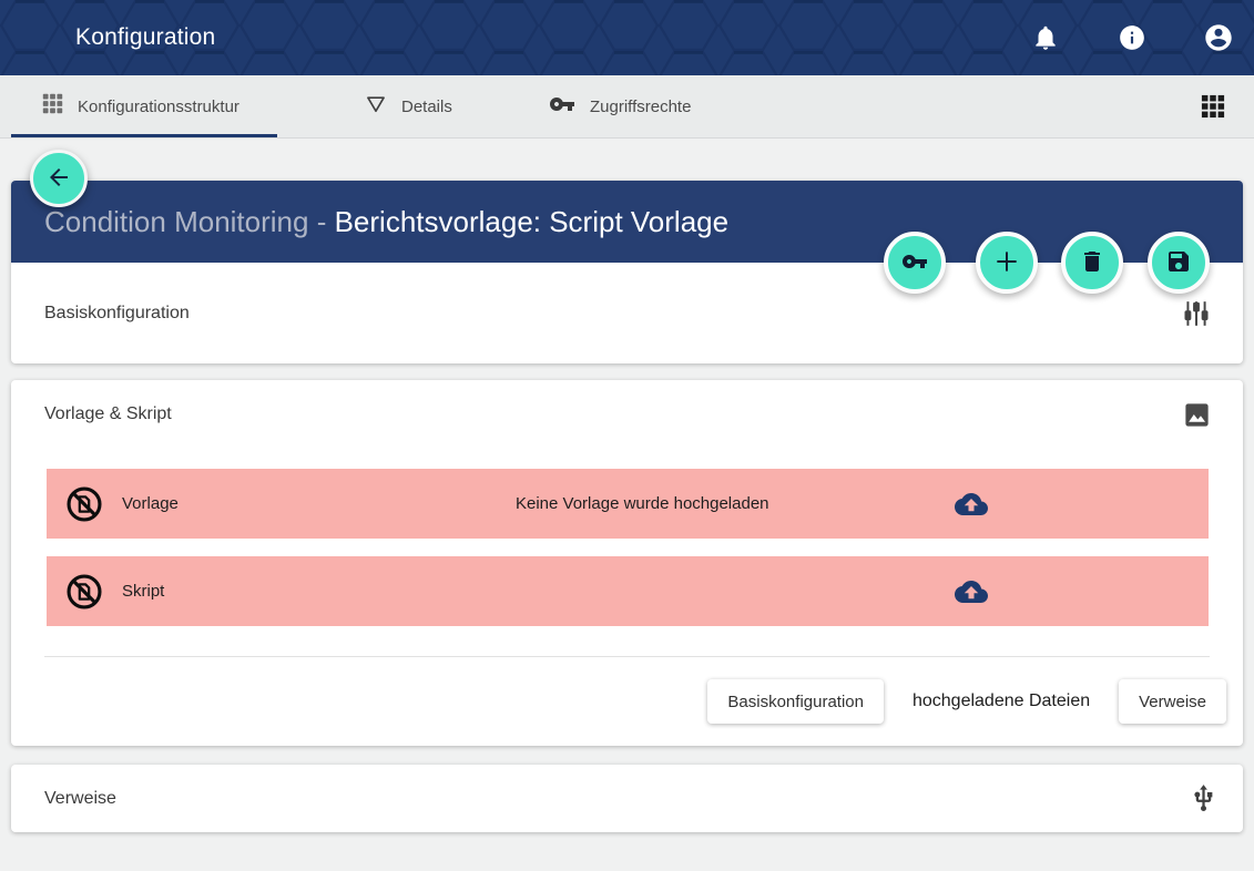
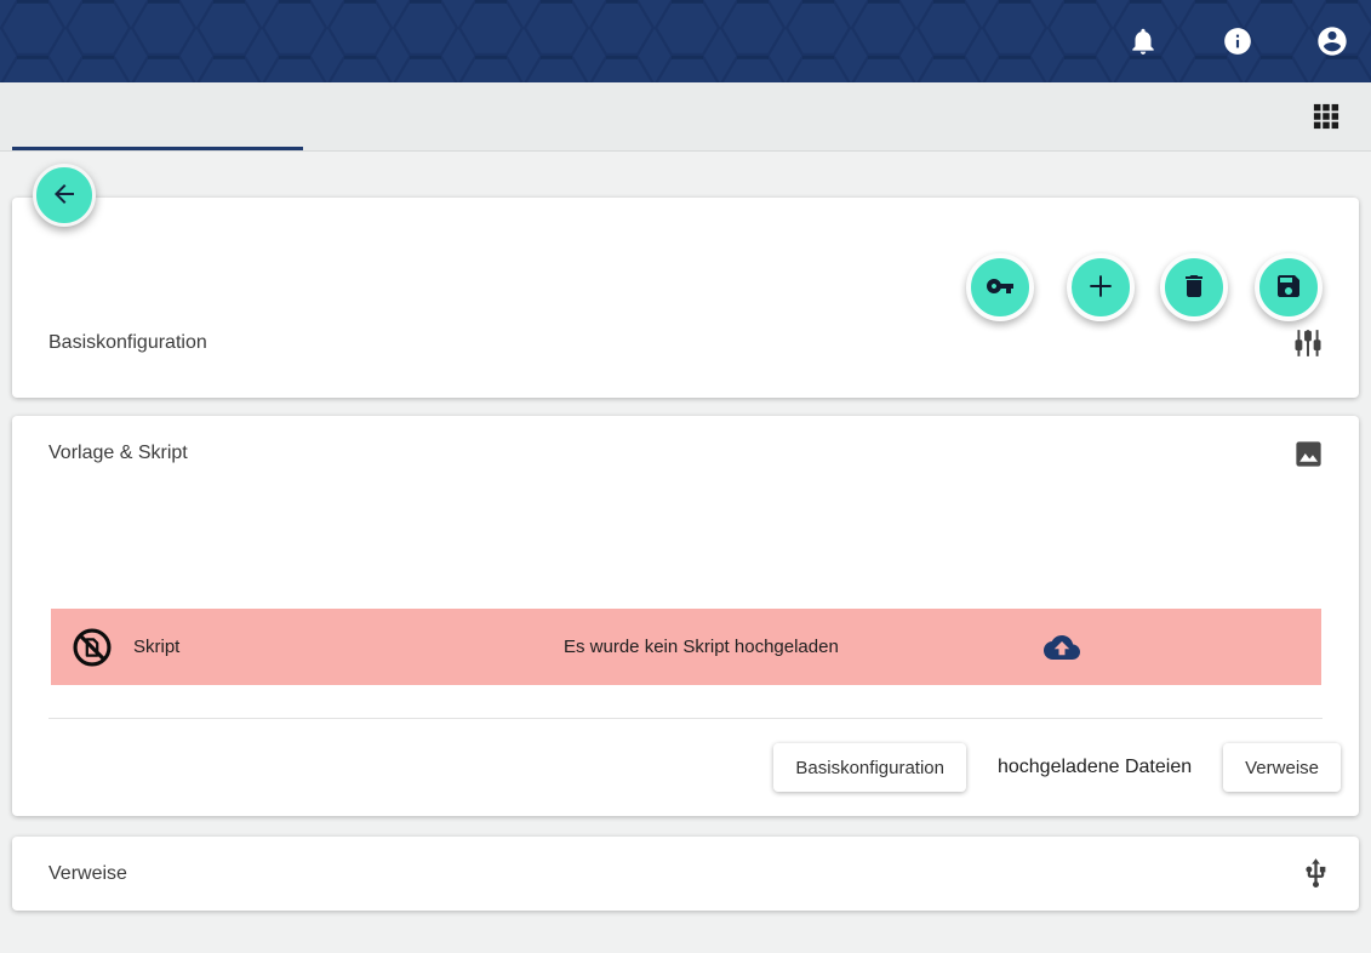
- Konfiguration
- Konfigurationsstruktur
- Details
- Zugriffsrechte
- Condition Monitoring - Berichtsvorlage: Script Vorlage
  Basiskonfiguration
  Vorlage & Skript
- Vorlage
- Keine Vorlage wurde hochgeladen
  Skript
+ Es wurde kein Skript hochgeladen
  Basiskonfiguration
  hochgeladene Dateien
  Verweise
  Verweise
